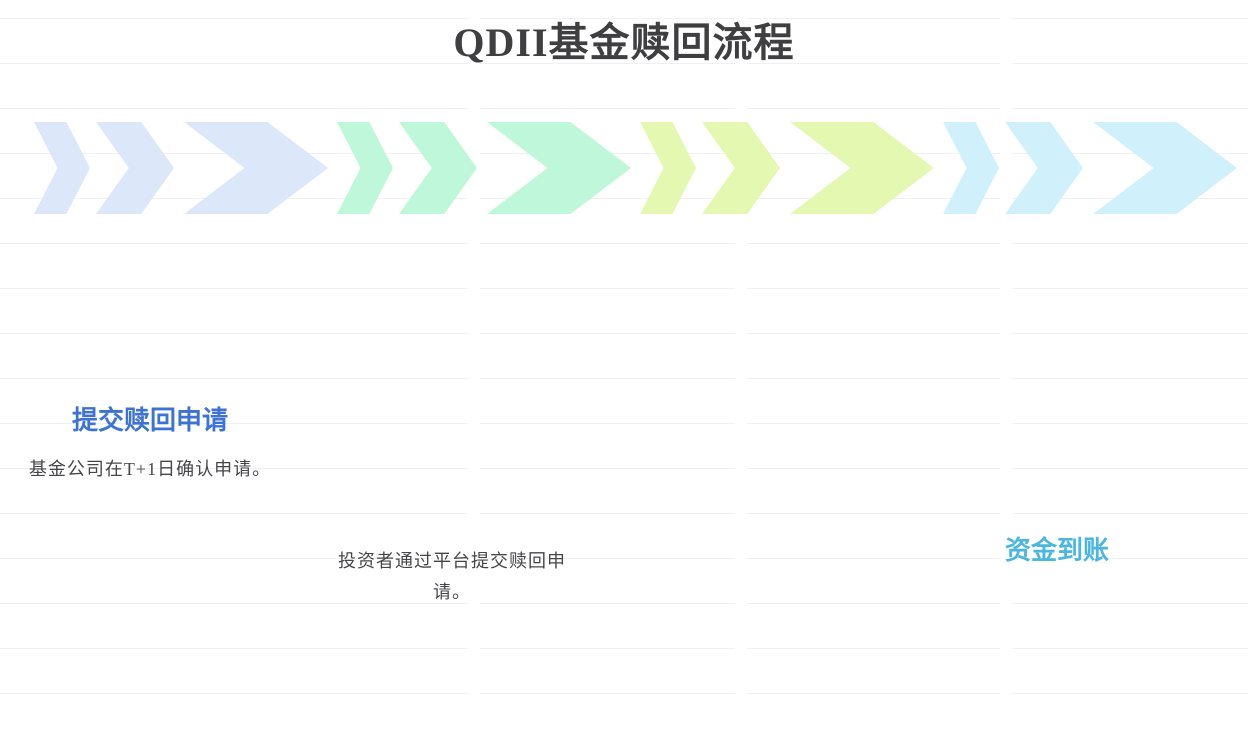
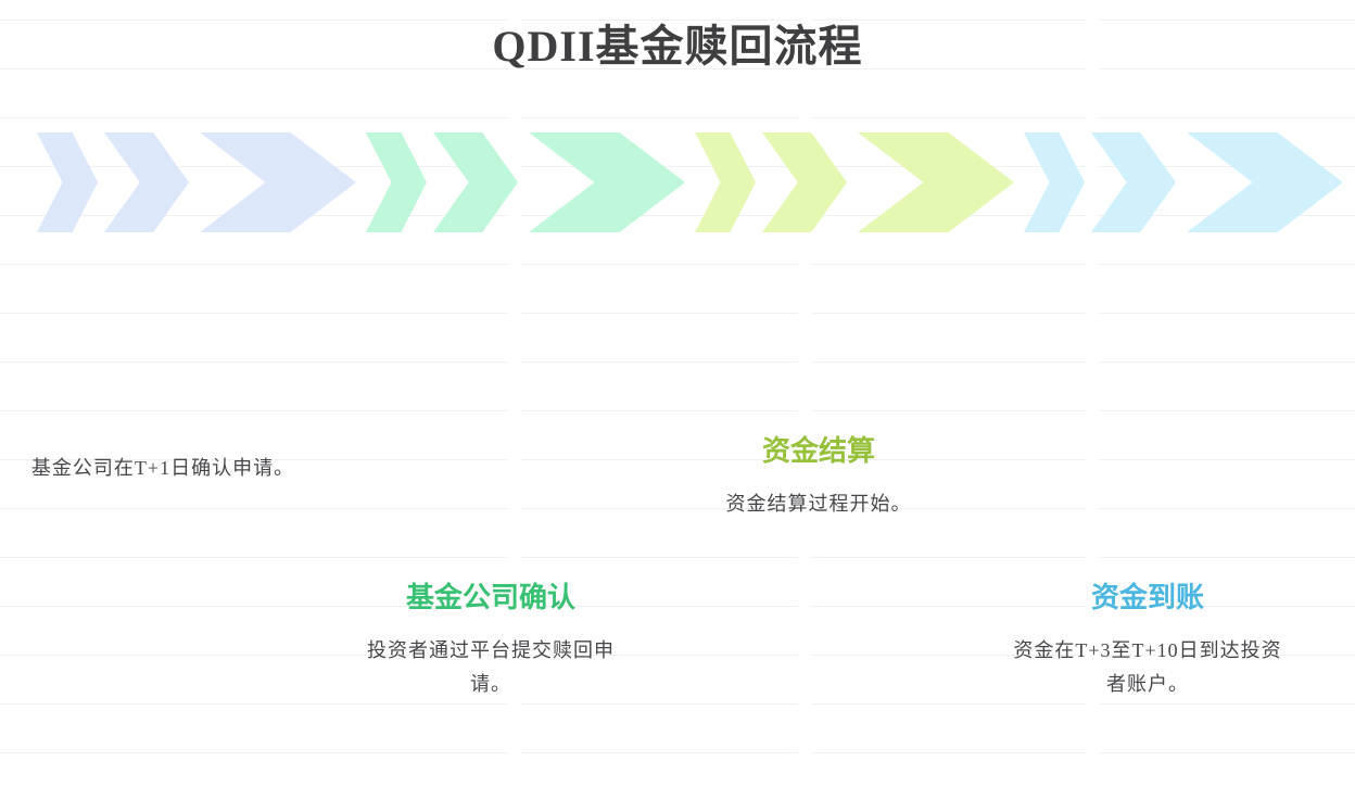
  QDII基金赎回流程
- 提交赎回申请
  基金公司在T+1日确认申请。
+ 基金公司确认
  投资者通过平台提交赎回申请。
+ 资金结算
+ 资金结算过程开始。
  资金到账
+ 资金在T+3至T+10日到达投资者账户。
